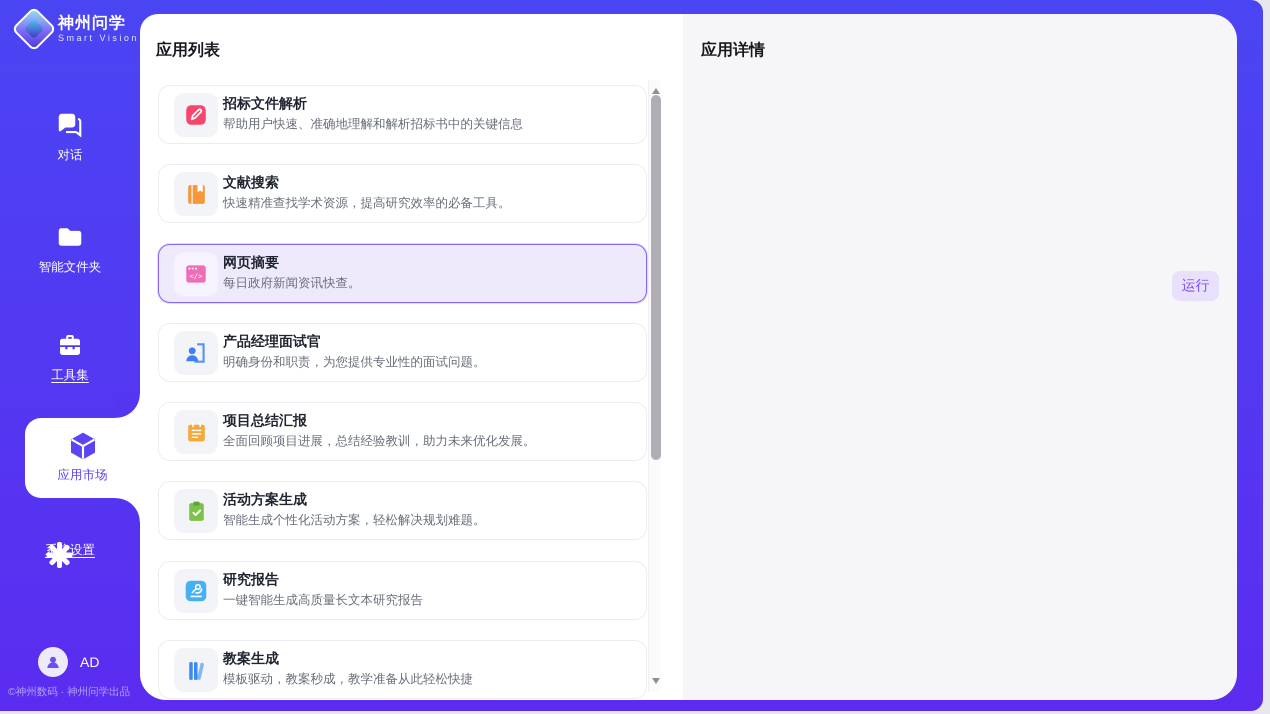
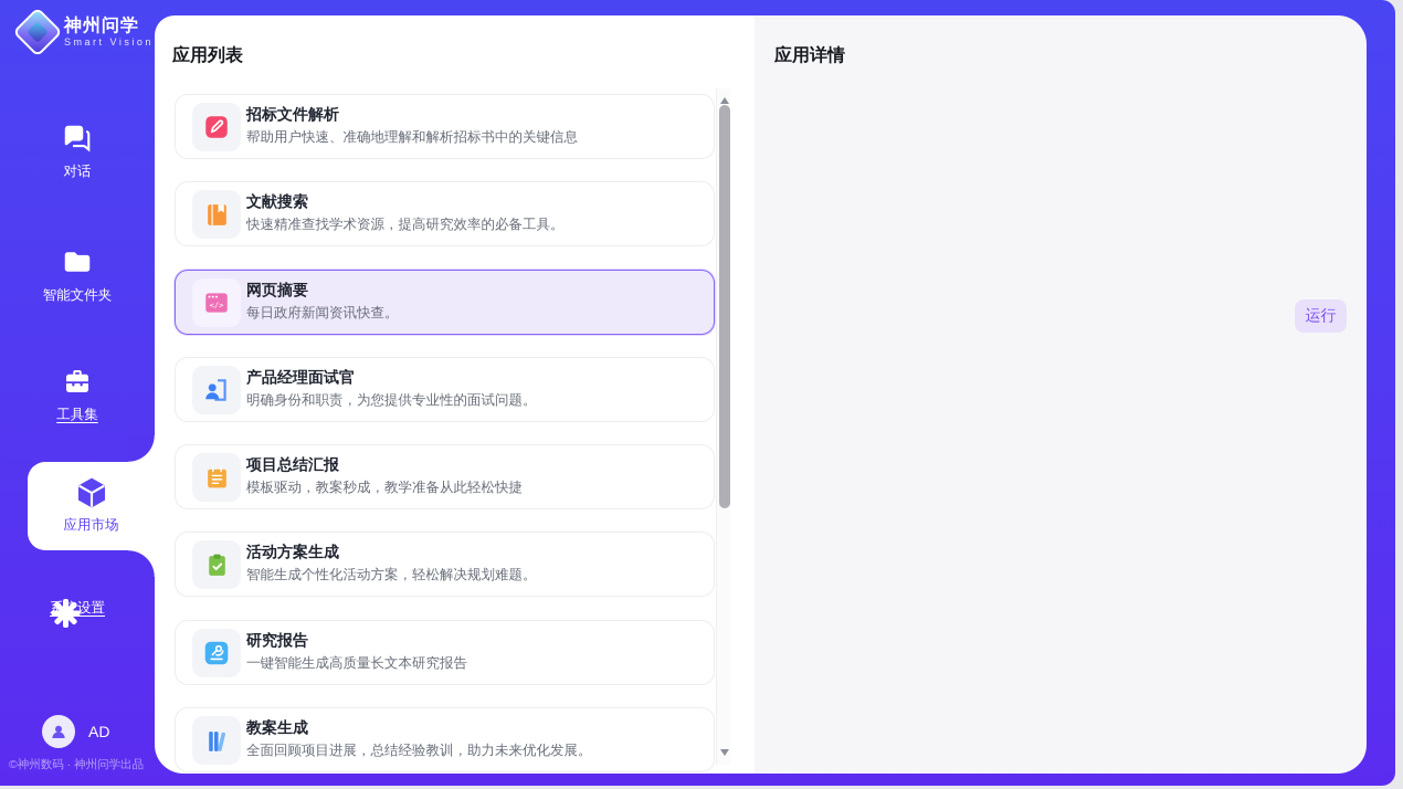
  神州问学
  Smart Vision
  对话
  智能文件夹
  工具集
  应用市场
  AD
  ©神州数码 · 神州问学出品
  应用列表
  招标文件解析
  帮助用户快速、准确地理解和解析招标书中的关键信息
  文献搜索
  快速精准查找学术资源，提高研究效率的必备工具。
  </>
  网页摘要
  每日政府新闻资讯快查。
  产品经理面试官
  明确身份和职责，为您提供专业性的面试问题。
  项目总结汇报
- 全面回顾项目进展，总结经验教训，助力未来优化发展。
+ 模板驱动，教案秒成，教学准备从此轻松快捷
  活动方案生成
  智能生成个性化活动方案，轻松解决规划难题。
  研究报告
  一键智能生成高质量长文本研究报告
  教案生成
- 模板驱动，教案秒成，教学准备从此轻松快捷
+ 全面回顾项目进展，总结经验教训，助力未来优化发展。
  应用详情
  运行
